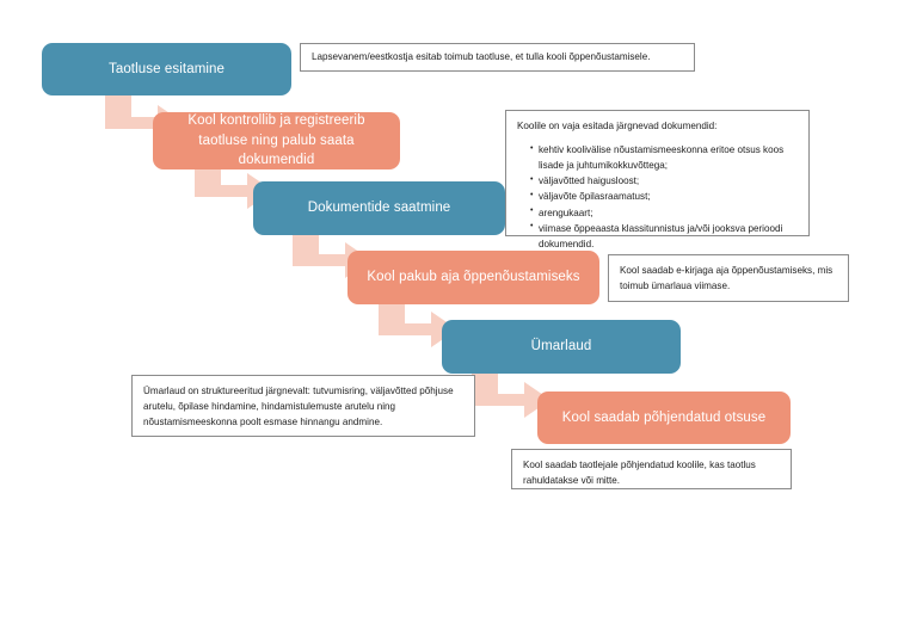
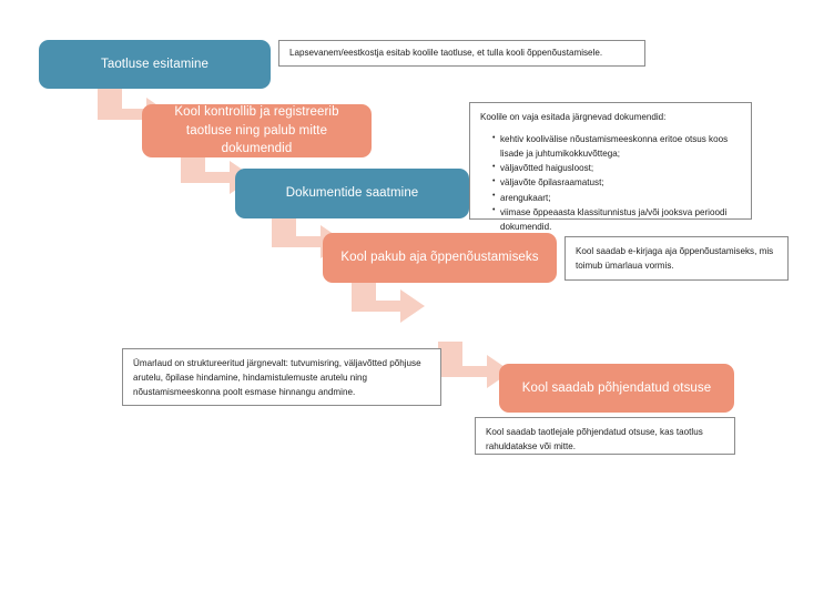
  Taotluse esitamine
- Kool kontrollib ja registreerib taotluse ning palub saata dokumendid
+ Kool kontrollib ja registreerib taotluse ning palub mitte dokumendid
  Dokumentide saatmine
  Kool pakub aja õppenõustamiseks
- Ümarlaud
  Kool saadab põhjendatud otsuse
- Lapsevanem/eestkostja esitab toimub taotluse, et tulla kooli õppenõustamisele.
+ Lapsevanem/eestkostja esitab koolile taotluse, et tulla kooli õppenõustamisele.
  Koolile on vaja esitada järgnevad dokumendid:
  kehtiv koolivälise nõustamismeeskonna eritoe otsus koos lisade ja juhtumikokkuvõttega;
  väljavõtted haigusloost;
  väljavõte õpilasraamatust;
  arengukaart;
  viimase õppeaasta klassitunnistus ja/või jooksva perioodi dokumendid.
- Kool saadab e-kirjaga aja õppenõustamiseks, mis toimub ümarlaua viimase.
+ Kool saadab e-kirjaga aja õppenõustamiseks, mis toimub ümarlaua vormis.
  Ümarlaud on struktureeritud järgnevalt: tutvumisring, väljavõtted põhjuse arutelu, õpilase hindamine, hindamistulemuste arutelu ning nõustamismeeskonna poolt esmase hinnangu andmine.
- Kool saadab taotlejale põhjendatud koolile, kas taotlus rahuldatakse või mitte.
+ Kool saadab taotlejale põhjendatud otsuse, kas taotlus rahuldatakse või mitte.
